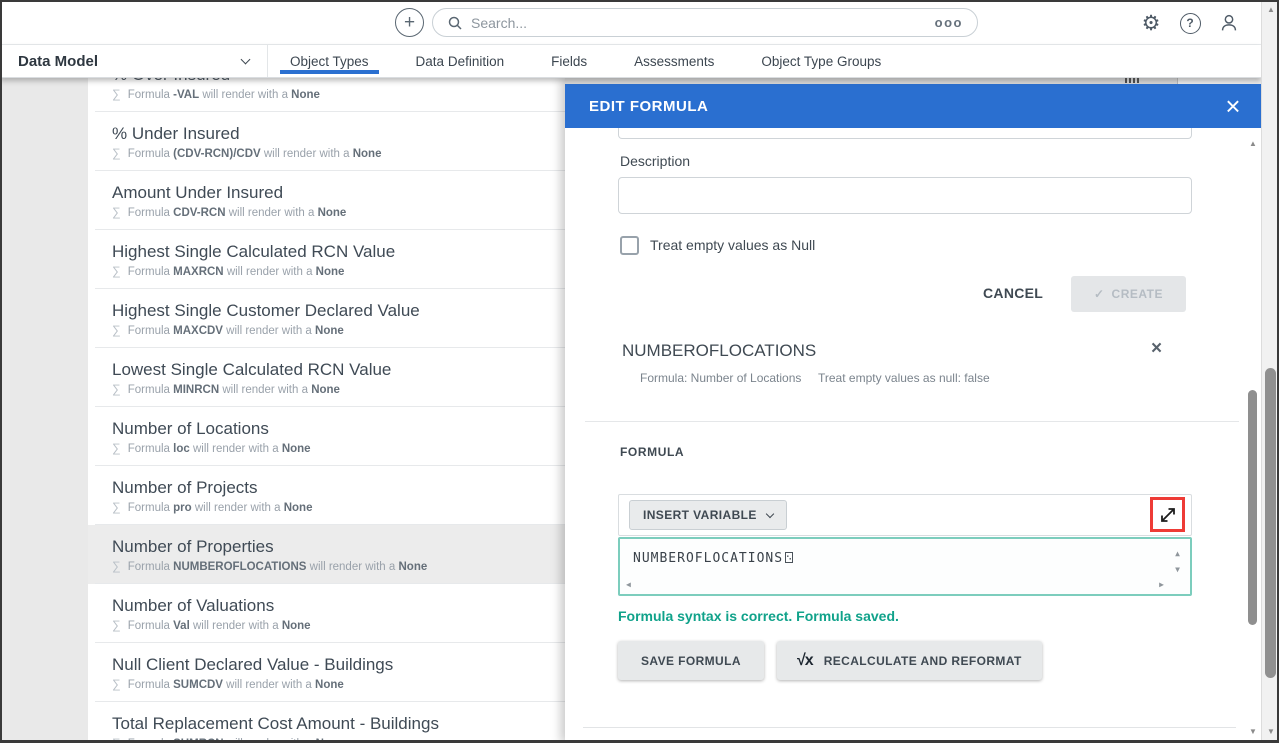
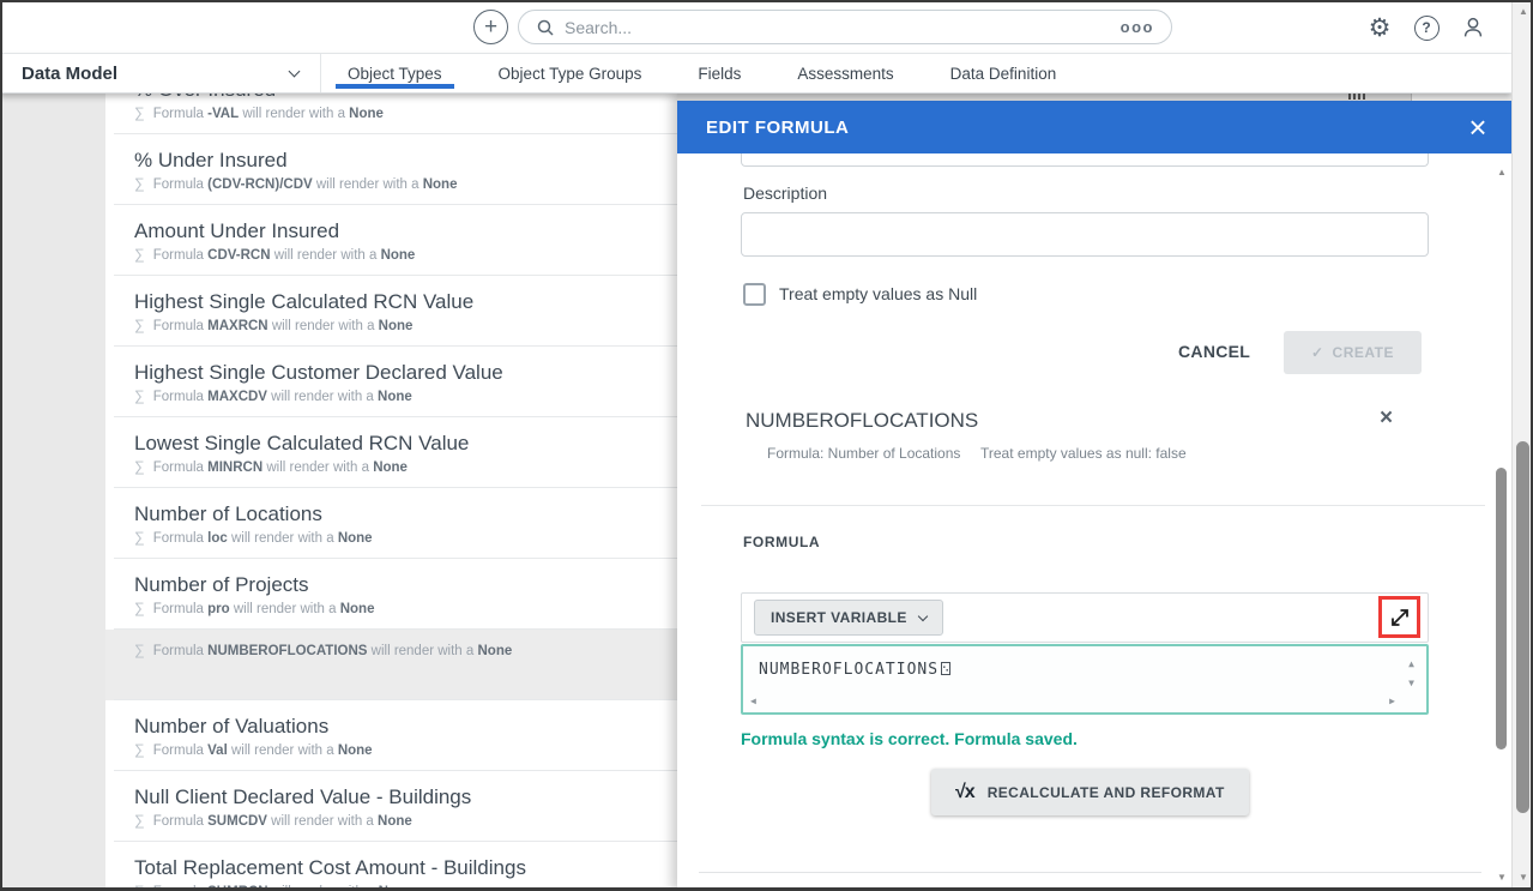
  +
  Search...
  ooo
  ⚙
  ?
  Data Model
  Object Types
- Data Definition
+ Object Type Groups
  Fields
  Assessments
- Object Type Groups
+ Data Definition
  ∑ Formula -VAL will render with a None
  % Under Insured
  ∑ Formula (CDV-RCN)/CDV will render with a None
  Amount Under Insured
  ∑ Formula CDV-RCN will render with a None
  Highest Single Calculated RCN Value
  ∑ Formula MAXRCN will render with a None
  Highest Single Customer Declared Value
  ∑ Formula MAXCDV will render with a None
  Lowest Single Calculated RCN Value
  ∑ Formula MINRCN will render with a None
  Number of Locations
  ∑ Formula loc will render with a None
  Number of Projects
  ∑ Formula pro will render with a None
- Number of Properties
  ∑ Formula NUMBEROFLOCATIONS will render with a None
  Number of Valuations
  ∑ Formula Val will render with a None
  Null Client Declared Value - Buildings
  ∑ Formula SUMCDV will render with a None
  Total Replacement Cost Amount - Buildings
  EDIT FORMULA
  ×
  Description
  Treat empty values as Null
  CANCEL
  ✓
  CREATE
  NUMBEROFLOCATIONS
  ×
  Formula: Number of Locations
  Treat empty values as null: false
  FORMULA
  INSERT VARIABLE
  NUMBEROFLOCATIONS
  ▲
  ▼
  ◀
  ▶
  Formula syntax is correct. Formula saved.
- SAVE FORMULA
  √x
  RECALCULATE AND REFORMAT
  ▲
  ▼
  ▲
  ▼
